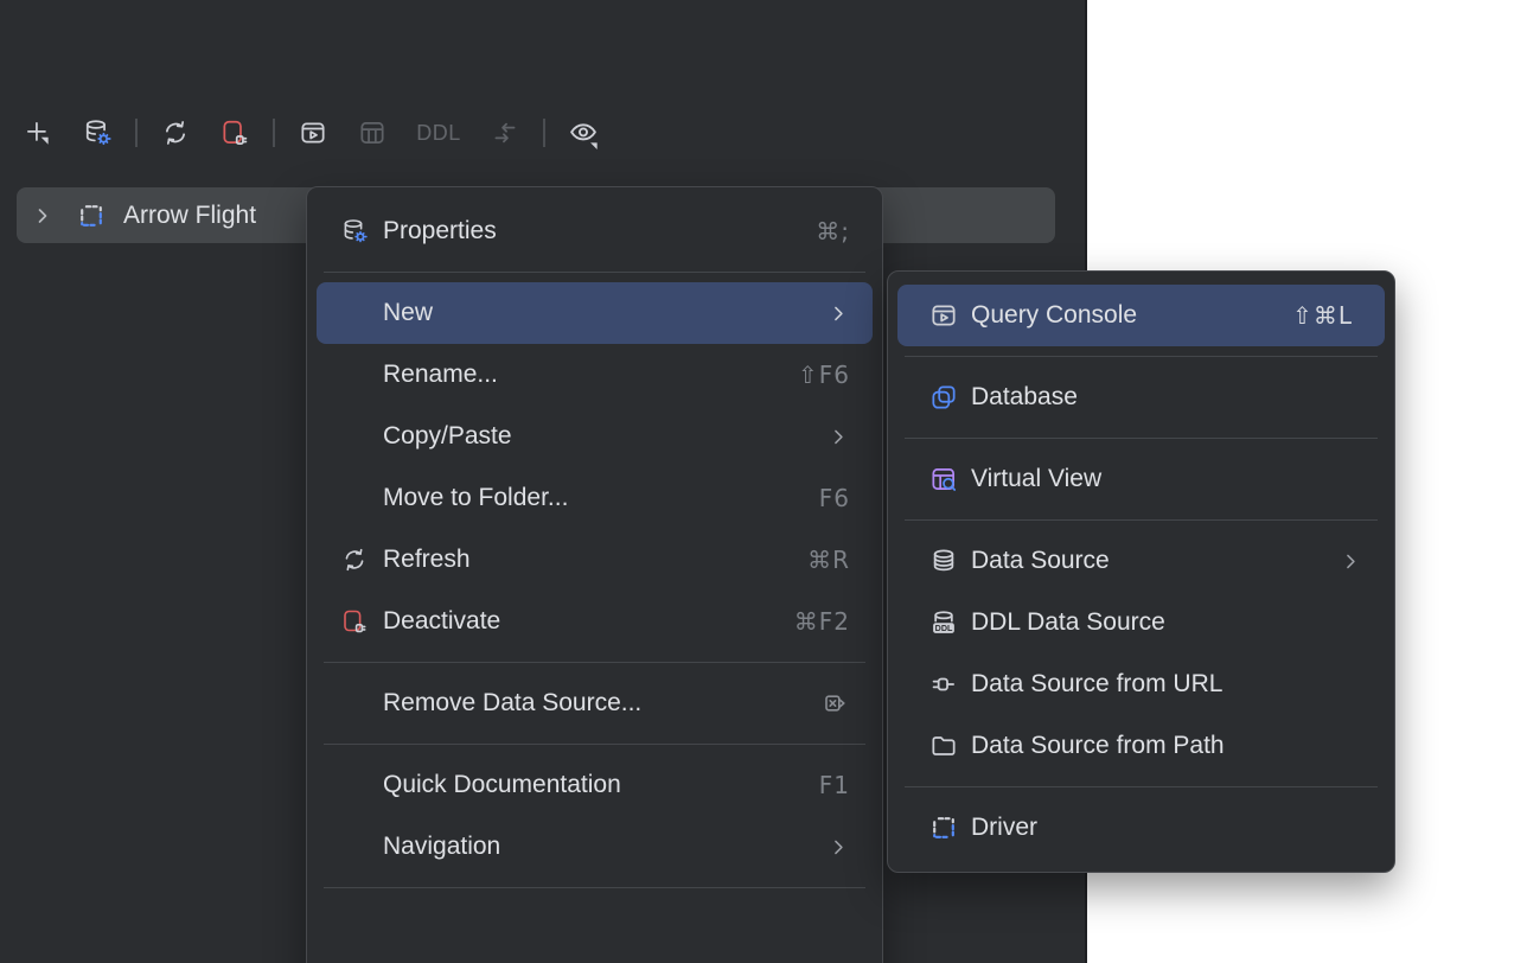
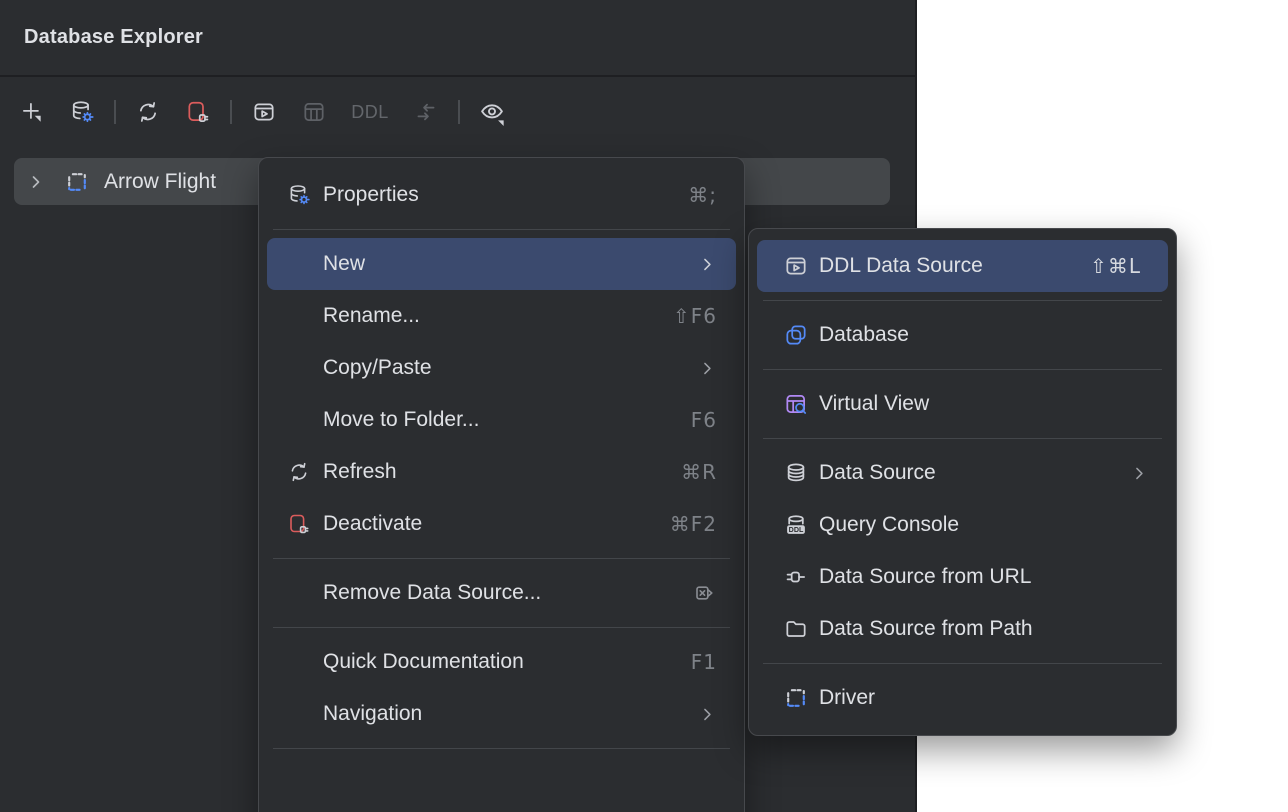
+ Database Explorer
  DDL
  Arrow Flight
  Properties
  ⌘;
  New
  Rename...
  ⇧F6
  Copy/Paste
  Move to Folder...
  F6
  Refresh
  ⌘R
  Deactivate
  ⌘F2
  Remove Data Source...
  Quick Documentation
  F1
  Navigation
- Query Console
+ DDL Data Source
  ⇧⌘L
  Database
  Virtual View
  Data Source
  DDL
- DDL Data Source
+ Query Console
  Data Source from URL
  Data Source from Path
  Driver
